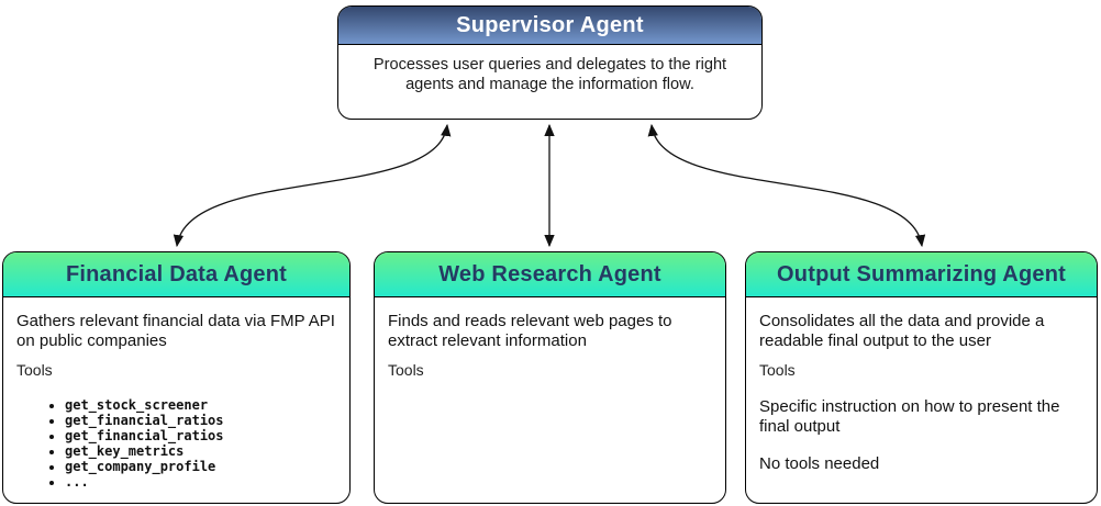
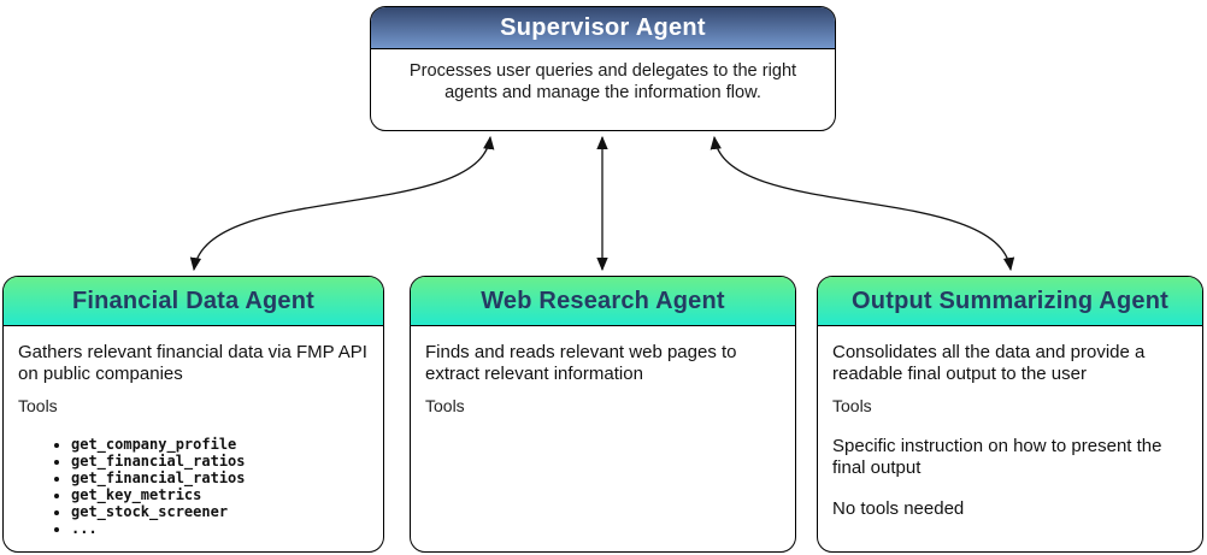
  Supervisor Agent
  Processes user queries and delegates to the right agents and manage the information flow.
  Financial Data Agent
  Gathers relevant financial data via FMP API on public companies
  Tools
- get_stock_screener
+ get_company_profile
  get_financial_ratios
  get_financial_ratios
  get_key_metrics
- get_company_profile
+ get_stock_screener
  ...
  Web Research Agent
  Finds and reads relevant web pages to extract relevant information
  Tools
  Output Summarizing Agent
  Consolidates all the data and provide a readable final output to the user
  Tools
  Specific instruction on how to present the final output
  No tools needed
